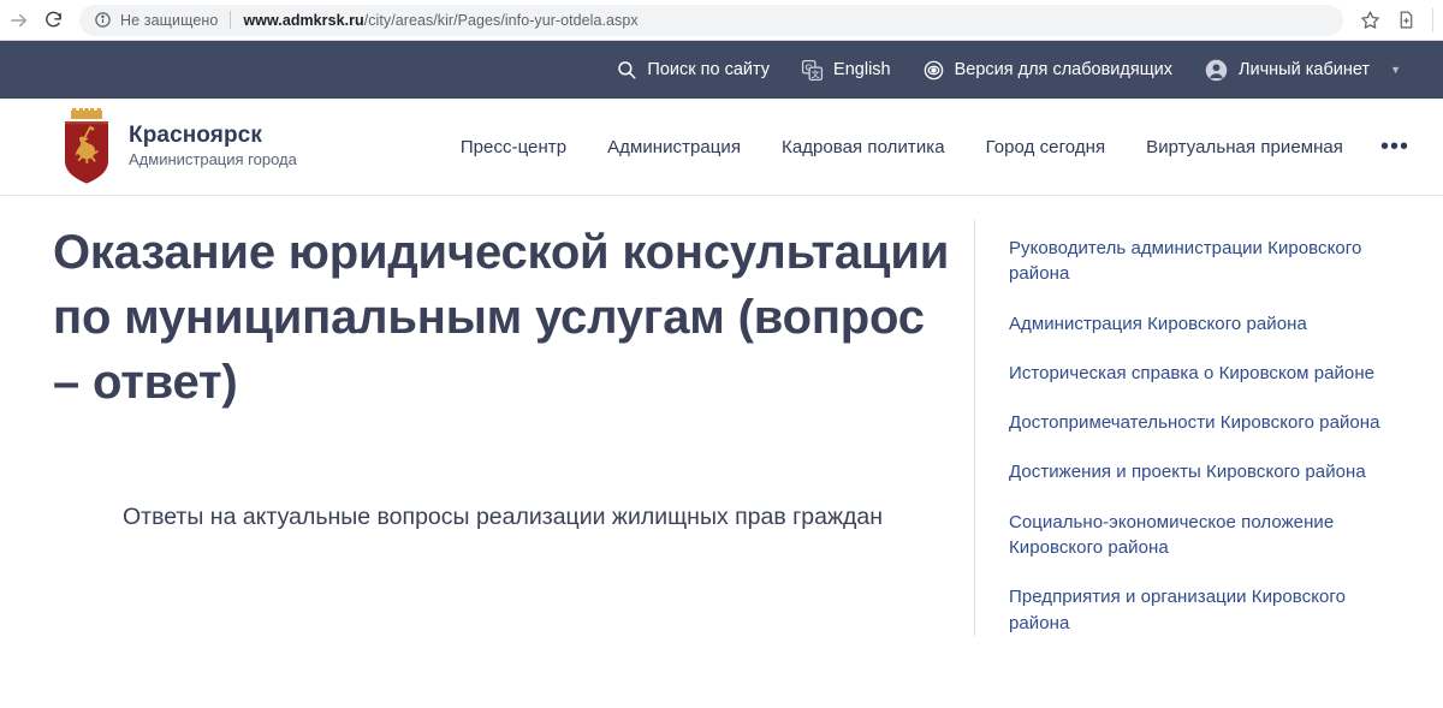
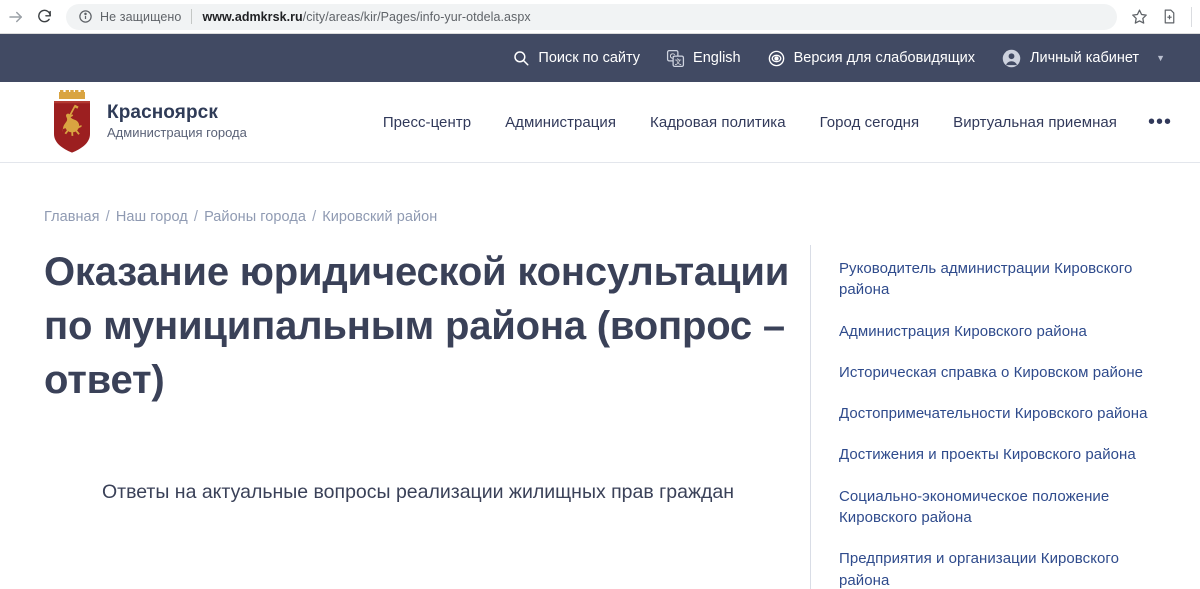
  Не защищено
  www.admkrsk.ru/city/areas/kir/Pages/info-yur-otdela.aspx
  Поиск по сайту
  G
  文
  English
  Версия для слабовидящих
  Личный кабинет
  ▼
  Красноярск
  Администрация города
  Пресс-центр
  Администрация
  Кадровая политика
  Город сегодня
  Виртуальная приемная
  •••
+ Главная / Наш город / Районы города / Кировский район
- Оказание юридической консультации по муниципальным услугам (вопрос – ответ)
+ Оказание юридической консультации по муниципальным района (вопрос – ответ)
  Ответы на актуальные вопросы реализации жилищных прав граждан
  Руководитель администрации Кировского района
  Администрация Кировского района
  Историческая справка о Кировском районе
  Достопримечательности Кировского района
  Достижения и проекты Кировского района
  Социально-экономическое положение Кировского района
  Предприятия и организации Кировского района
